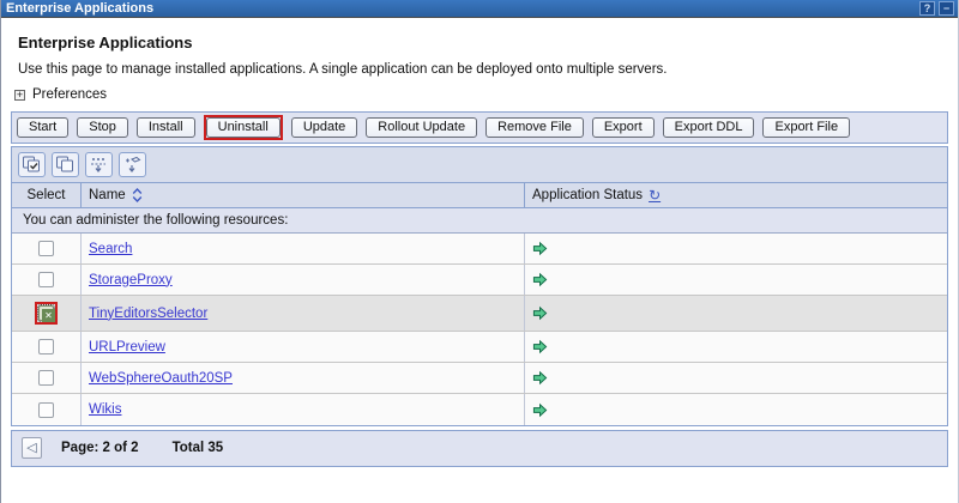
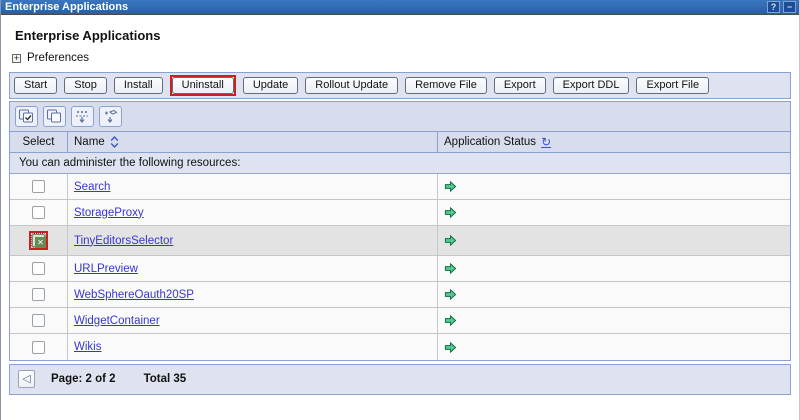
  Enterprise Applications
  ?
  −
  Enterprise Applications
- Use this page to manage installed applications. A single application can be deployed onto multiple servers.
  +
  Preferences
  Start
  Stop
  Install
  Uninstall
  Update
  Rollout Update
  Remove File
  Export
  Export DDL
  Export File
  Select
  Name
  Application Status
  ↻
  You can administer the following resources:
  Search
  StorageProxy
  TinyEditorsSelector
  URLPreview
  WebSphereOauth20SP
+ WidgetContainer
  Wikis
  ◁
  Page: 2 of 2
  Total 35
